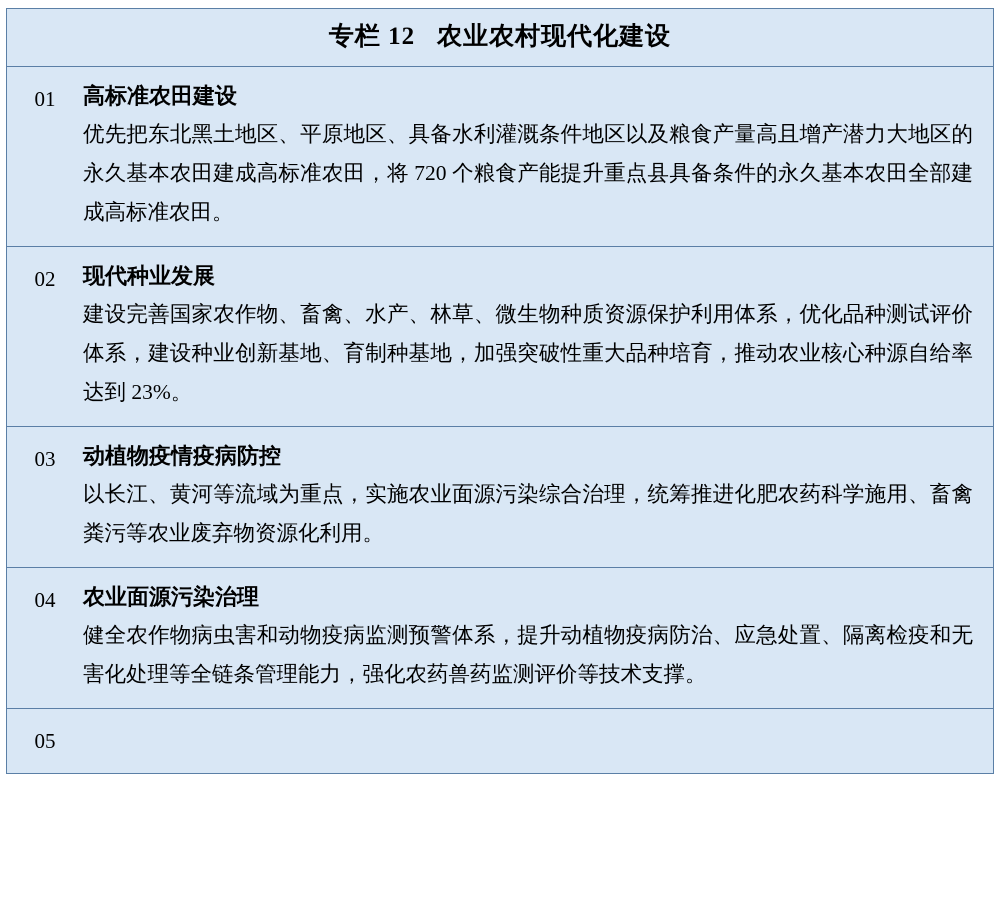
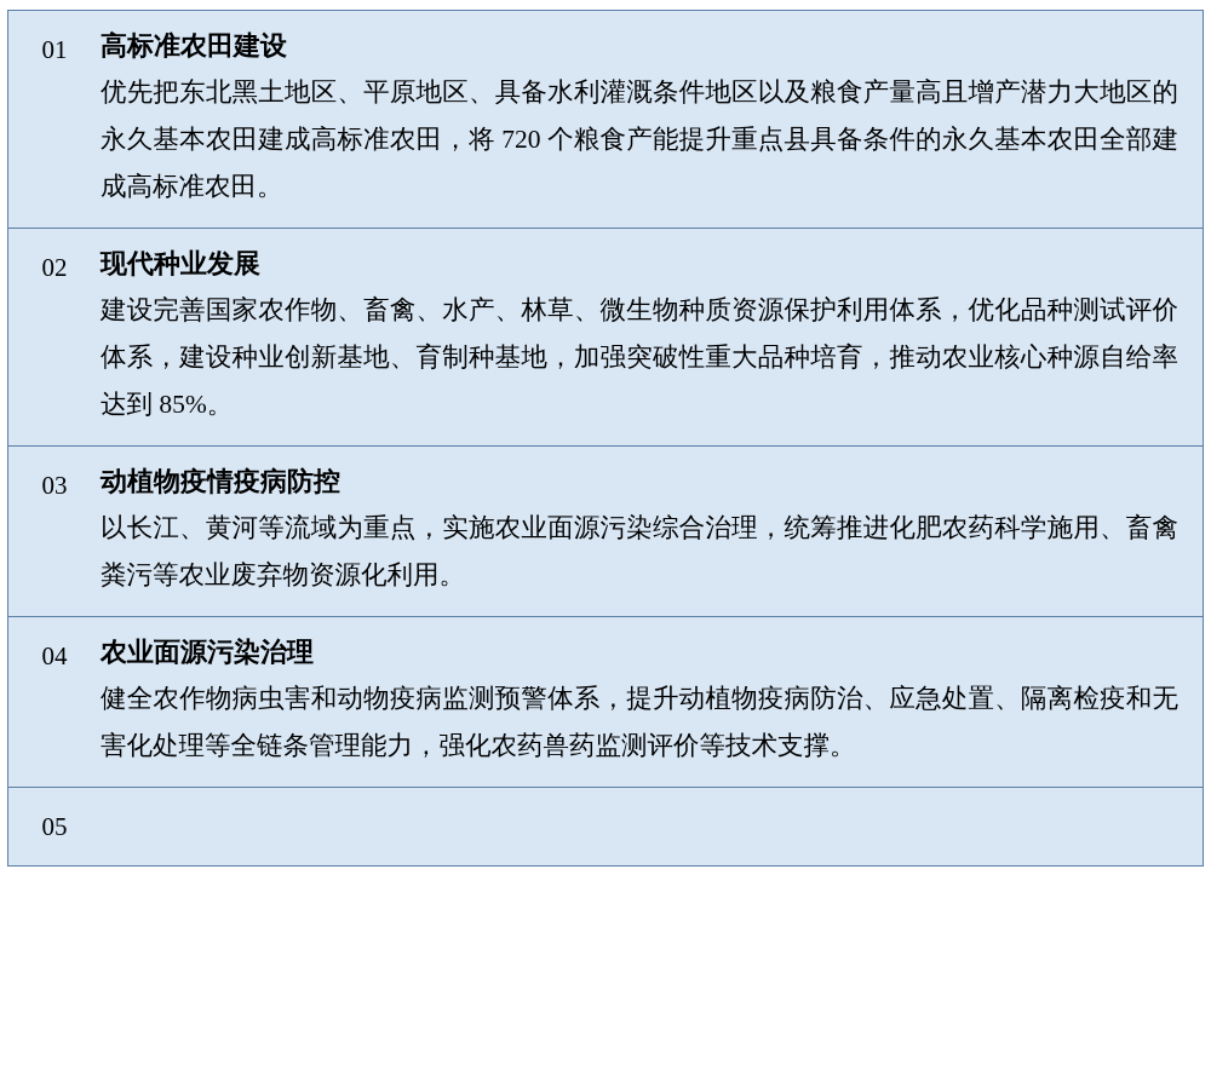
- 专栏 12 农业农村现代化建设
  01
  高标准农田建设
  优先把东北黑土地区、平原地区、具备水利灌溉条件地区以及粮食产量高且增产潜力大地区的永久基本农田建成高标准农田，将 720 个粮食产能提升重点县具备条件的永久基本农田全部建成高标准农田。
  02
  现代种业发展
- 建设完善国家农作物、畜禽、水产、林草、微生物种质资源保护利用体系，优化品种测试评价体系，建设种业创新基地、育制种基地，加强突破性重大品种培育，推动农业核心种源自给率达到 23%。
+ 建设完善国家农作物、畜禽、水产、林草、微生物种质资源保护利用体系，优化品种测试评价体系，建设种业创新基地、育制种基地，加强突破性重大品种培育，推动农业核心种源自给率达到 85%。
  03
  动植物疫情疫病防控
  以长江、黄河等流域为重点，实施农业面源污染综合治理，统筹推进化肥农药科学施用、畜禽粪污等农业废弃物资源化利用。
  04
  农业面源污染治理
  健全农作物病虫害和动物疫病监测预警体系，提升动植物疫病防治、应急处置、隔离检疫和无害化处理等全链条管理能力，强化农药兽药监测评价等技术支撑。
  05
